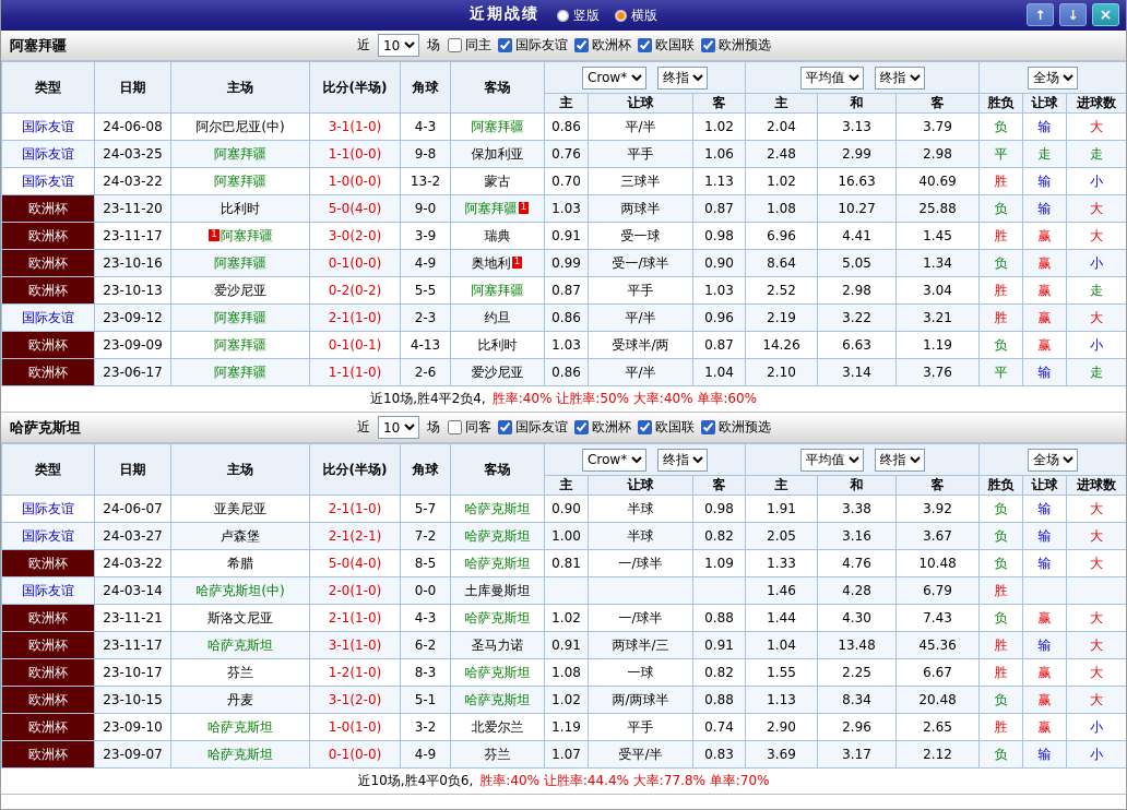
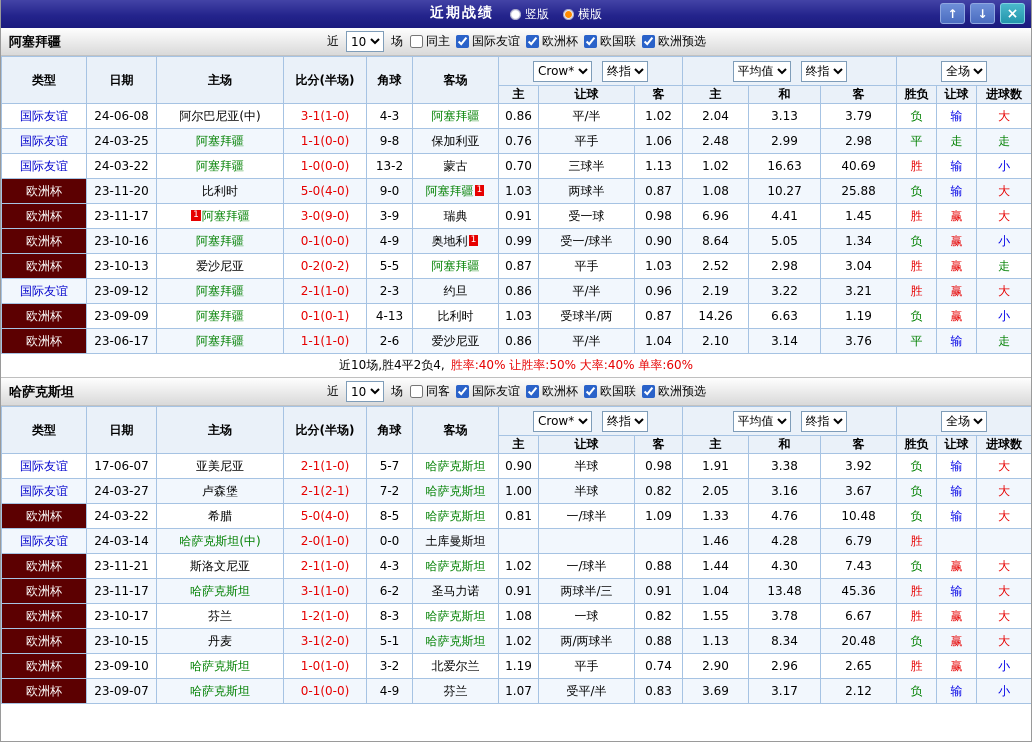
  近期战绩
  竖版
  横版
  ↑
  ↓
  ×
  阿塞拜疆
  近
  10
  场
  同主
  国际友谊
  欧洲杯
  欧国联
  欧洲预选
  类型	日期	主场	比分(半场)	角球	客场	Crow* 终指	平均值 终指	全场
  主	让球	客	主	和	客	胜负	让球	进球数
  国际友谊	24-06-08	阿尔巴尼亚(中)	3-1(1-0)	4-3	阿塞拜疆	0.86	平/半	1.02	2.04	3.13	3.79	负	输	大
  国际友谊	24-03-25	阿塞拜疆	1-1(0-0)	9-8	保加利亚	0.76	平手	1.06	2.48	2.99	2.98	平	走	走
  国际友谊	24-03-22	阿塞拜疆	1-0(0-0)	13-2	蒙古	0.70	三球半	1.13	1.02	16.63	40.69	胜	输	小
  欧洲杯	23-11-20	比利时	5-0(4-0)	9-0	阿塞拜疆 1	1.03	两球半	0.87	1.08	10.27	25.88	负	输	大
- 欧洲杯	23-11-17	1 阿塞拜疆	3-0(2-0)	3-9	瑞典	0.91	受一球	0.98	6.96	4.41	1.45	胜	赢	大
+ 欧洲杯	23-11-17	1 阿塞拜疆	3-0(9-0)	3-9	瑞典	0.91	受一球	0.98	6.96	4.41	1.45	胜	赢	大
  欧洲杯	23-10-16	阿塞拜疆	0-1(0-0)	4-9	奥地利 1	0.99	受一/球半	0.90	8.64	5.05	1.34	负	赢	小
  欧洲杯	23-10-13	爱沙尼亚	0-2(0-2)	5-5	阿塞拜疆	0.87	平手	1.03	2.52	2.98	3.04	胜	赢	走
  国际友谊	23-09-12	阿塞拜疆	2-1(1-0)	2-3	约旦	0.86	平/半	0.96	2.19	3.22	3.21	胜	赢	大
  欧洲杯	23-09-09	阿塞拜疆	0-1(0-1)	4-13	比利时	1.03	受球半/两	0.87	14.26	6.63	1.19	负	赢	小
  欧洲杯	23-06-17	阿塞拜疆	1-1(1-0)	2-6	爱沙尼亚	0.86	平/半	1.04	2.10	3.14	3.76	平	输	走
  近10场,胜4平2负4,
  胜率:40% 让胜率:50% 大率:40% 单率:60%
  哈萨克斯坦
  近
  10
  场
  同客
  国际友谊
  欧洲杯
  欧国联
  欧洲预选
  类型	日期	主场	比分(半场)	角球	客场	Crow* 终指	平均值 终指	全场
  主	让球	客	主	和	客	胜负	让球	进球数
- 国际友谊	24-06-07	亚美尼亚	2-1(1-0)	5-7	哈萨克斯坦	0.90	半球	0.98	1.91	3.38	3.92	负	输	大
+ 国际友谊	17-06-07	亚美尼亚	2-1(1-0)	5-7	哈萨克斯坦	0.90	半球	0.98	1.91	3.38	3.92	负	输	大
  国际友谊	24-03-27	卢森堡	2-1(2-1)	7-2	哈萨克斯坦	1.00	半球	0.82	2.05	3.16	3.67	负	输	大
  欧洲杯	24-03-22	希腊	5-0(4-0)	8-5	哈萨克斯坦	0.81	一/球半	1.09	1.33	4.76	10.48	负	输	大
  国际友谊	24-03-14	哈萨克斯坦(中)	2-0(1-0)	0-0	土库曼斯坦				1.46	4.28	6.79	胜
  欧洲杯	23-11-21	斯洛文尼亚	2-1(1-0)	4-3	哈萨克斯坦	1.02	一/球半	0.88	1.44	4.30	7.43	负	赢	大
  欧洲杯	23-11-17	哈萨克斯坦	3-1(1-0)	6-2	圣马力诺	0.91	两球半/三	0.91	1.04	13.48	45.36	胜	输	大
- 欧洲杯	23-10-17	芬兰	1-2(1-0)	8-3	哈萨克斯坦	1.08	一球	0.82	1.55	2.25	6.67	胜	赢	大
+ 欧洲杯	23-10-17	芬兰	1-2(1-0)	8-3	哈萨克斯坦	1.08	一球	0.82	1.55	3.78	6.67	胜	赢	大
  欧洲杯	23-10-15	丹麦	3-1(2-0)	5-1	哈萨克斯坦	1.02	两/两球半	0.88	1.13	8.34	20.48	负	赢	大
  欧洲杯	23-09-10	哈萨克斯坦	1-0(1-0)	3-2	北爱尔兰	1.19	平手	0.74	2.90	2.96	2.65	胜	赢	小
  欧洲杯	23-09-07	哈萨克斯坦	0-1(0-0)	4-9	芬兰	1.07	受平/半	0.83	3.69	3.17	2.12	负	输	小
- 近10场,胜4平0负6,
- 胜率:40% 让胜率:44.4% 大率:77.8% 单率:70%
